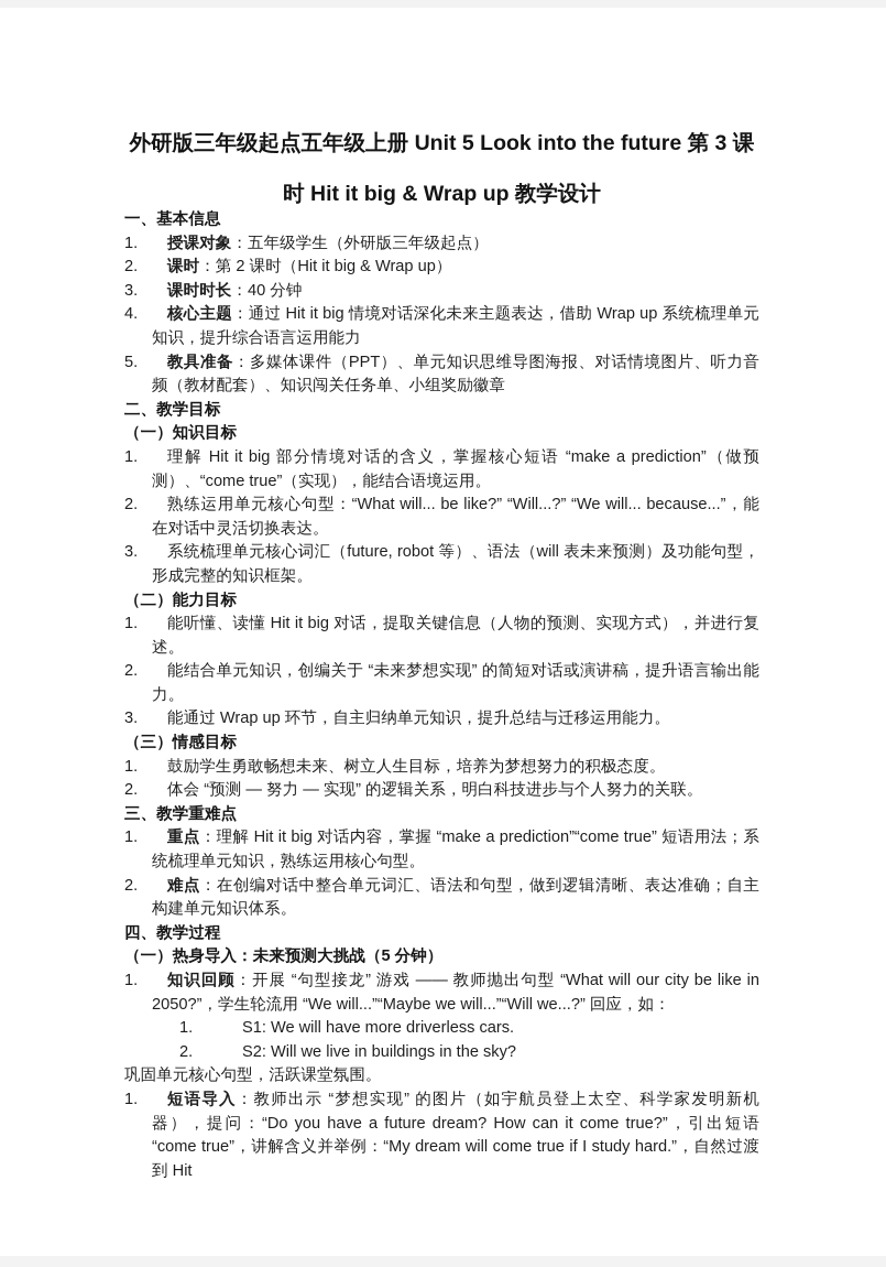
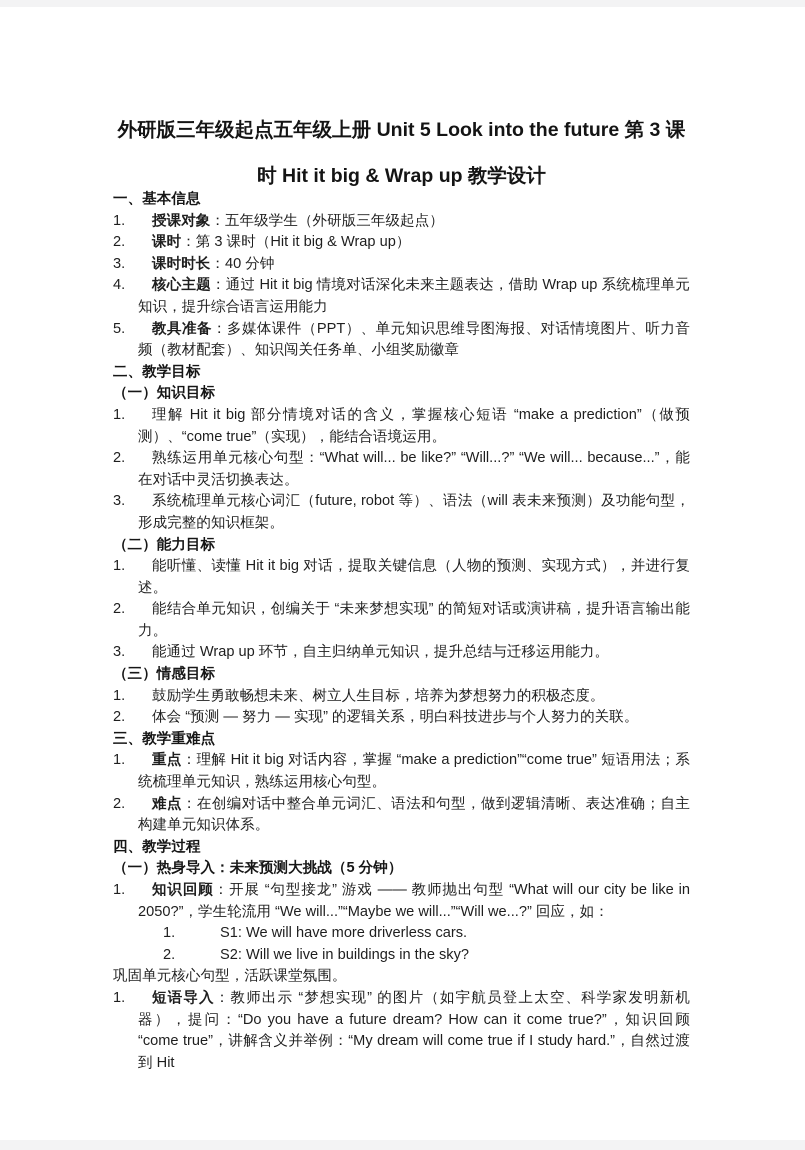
  外研版三年级起点五年级上册 Unit 5 Look into the future 第 3 课
  时 Hit it big & Wrap up 教学设计
  一、基本信息
  1.
  授课对象：五年级学生（外研版三年级起点）
  2.
- 课时：第 2 课时（Hit it big & Wrap up）
+ 课时：第 3 课时（Hit it big & Wrap up）
  3.
  课时时长：40 分钟
  4.
  核心主题：通过 Hit it big 情境对话深化未来主题表达，借助 Wrap up 系统梳理单元知识，提升综合语言运用能力
  5.
  教具准备：多媒体课件（PPT）、单元知识思维导图海报、对话情境图片、听力音频（教材配套）、知识闯关任务单、小组奖励徽章
  二、教学目标
  （一）知识目标
  1.
  理解 Hit it big 部分情境对话的含义，掌握核心短语 “make a prediction”（做预测）、“come true”（实现），能结合语境运用。
  2.
  熟练运用单元核心句型：“What will... be like?” “Will...?” “We will... because...”，能在对话中灵活切换表达。
  3.
  系统梳理单元核心词汇（future, robot 等）、语法（will 表未来预测）及功能句型，形成完整的知识框架。
  （二）能力目标
  1.
  能听懂、读懂 Hit it big 对话，提取关键信息（人物的预测、实现方式），并进行复述。
  2.
  能结合单元知识，创编关于 “未来梦想实现” 的简短对话或演讲稿，提升语言输出能力。
  3.
  能通过 Wrap up 环节，自主归纳单元知识，提升总结与迁移运用能力。
  （三）情感目标
  1.
  鼓励学生勇敢畅想未来、树立人生目标，培养为梦想努力的积极态度。
  2.
  体会 “预测 — 努力 — 实现” 的逻辑关系，明白科技进步与个人努力的关联。
  三、教学重难点
  1.
  重点：理解 Hit it big 对话内容，掌握 “make a prediction”“come true” 短语用法；系统梳理单元知识，熟练运用核心句型。
  2.
  难点：在创编对话中整合单元词汇、语法和句型，做到逻辑清晰、表达准确；自主构建单元知识体系。
  四、教学过程
  （一）热身导入：未来预测大挑战（5 分钟）
  1.
  知识回顾：开展 “句型接龙” 游戏 —— 教师抛出句型 “What will our city be like in 2050?”，学生轮流用 “We will...”“Maybe we will...”“Will we...?” 回应，如：
  1.
  S1: We will have more driverless cars.
  2.
  S2: Will we live in buildings in the sky?
  巩固单元核心句型，活跃课堂氛围。
  1.
- 短语导入：教师出示 “梦想实现” 的图片（如宇航员登上太空、科学家发明新机器），提问：“Do you have a future dream? How can it come true?”，引出短语 “come true”，讲解含义并举例：“My dream will come true if I study hard.”，自然过渡到 Hit
+ 短语导入：教师出示 “梦想实现” 的图片（如宇航员登上太空、科学家发明新机器），提问：“Do you have a future dream? How can it come true?”，知识回顾 “come true”，讲解含义并举例：“My dream will come true if I study hard.”，自然过渡到 Hit
